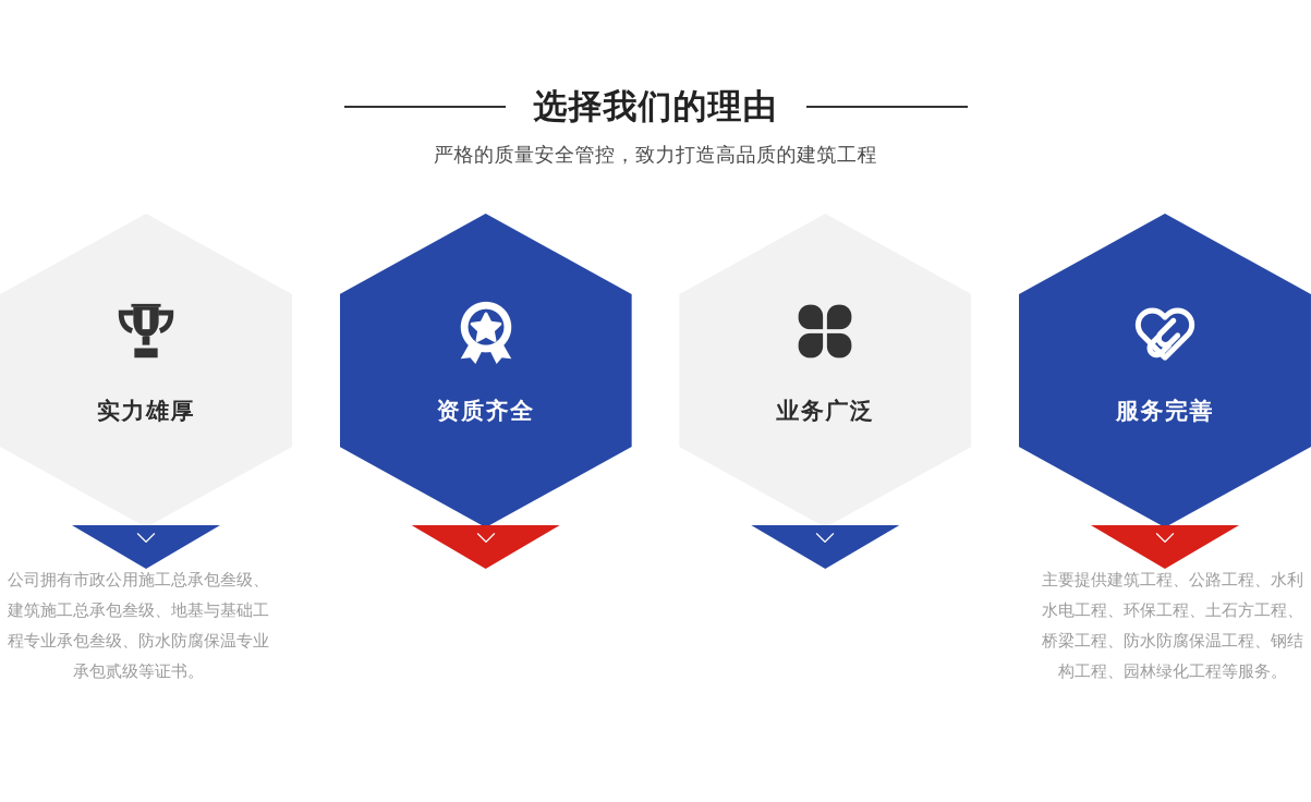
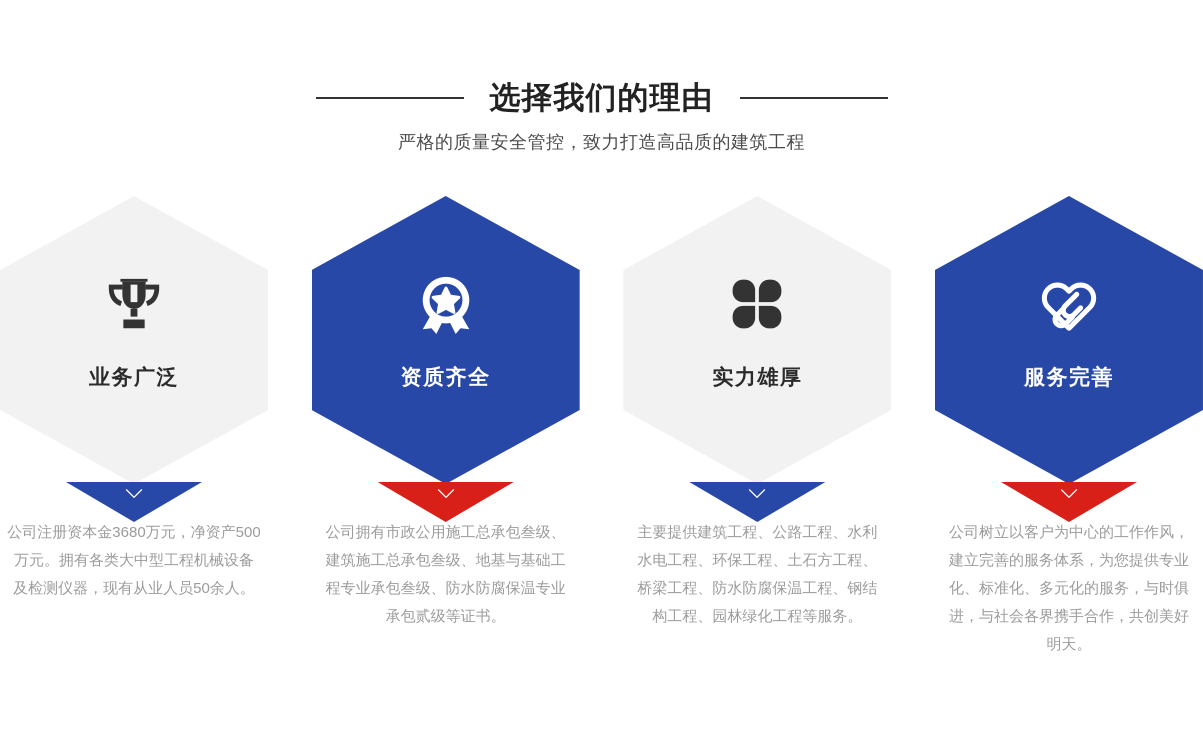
  选择我们的理由
  严格的质量安全管控，致力打造高品质的建筑工程
- 实力雄厚
+ 业务广泛
  资质齐全
- 业务广泛
+ 实力雄厚
  服务完善
+ 公司注册资本金3680万元，净资产500万元。拥有各类大中型工程机械设备及检测仪器，现有从业人员50余人。
  公司拥有市政公用施工总承包叁级、建筑施工总承包叁级、地基与基础工程专业承包叁级、防水防腐保温专业承包贰级等证书。
  主要提供建筑工程、公路工程、水利水电工程、环保工程、土石方工程、桥梁工程、防水防腐保温工程、钢结构工程、园林绿化工程等服务。
+ 公司树立以客户为中心的工作作风，建立完善的服务体系，为您提供专业化、标准化、多元化的服务，与时俱进，与社会各界携手合作，共创美好明天。
